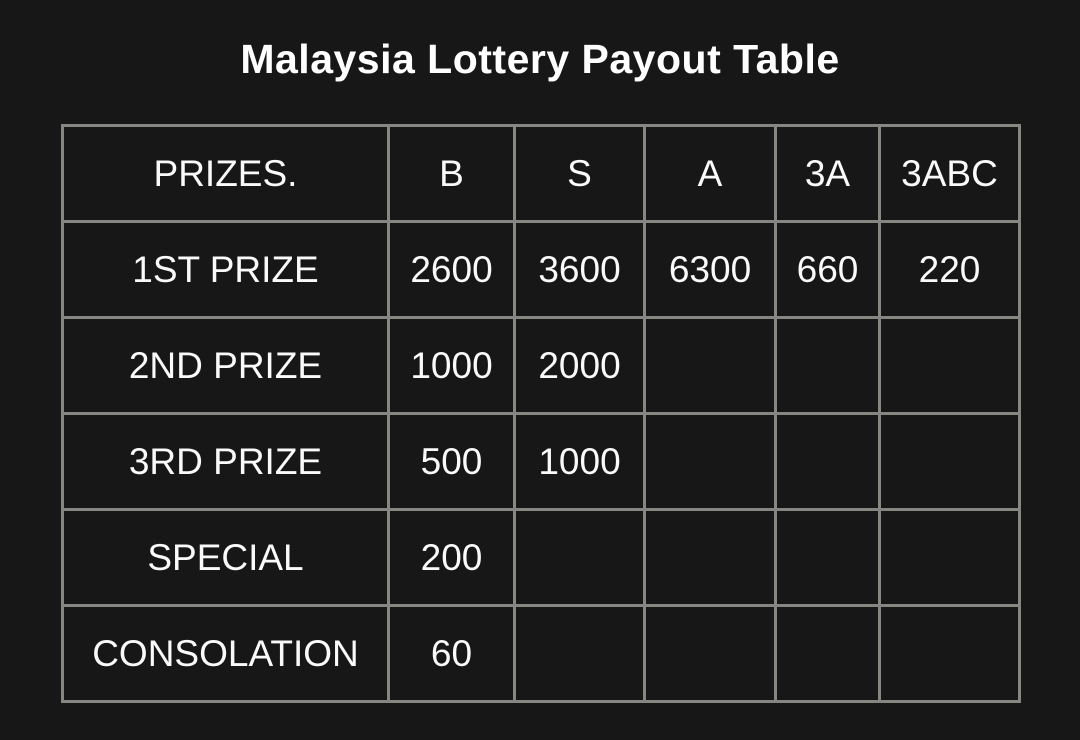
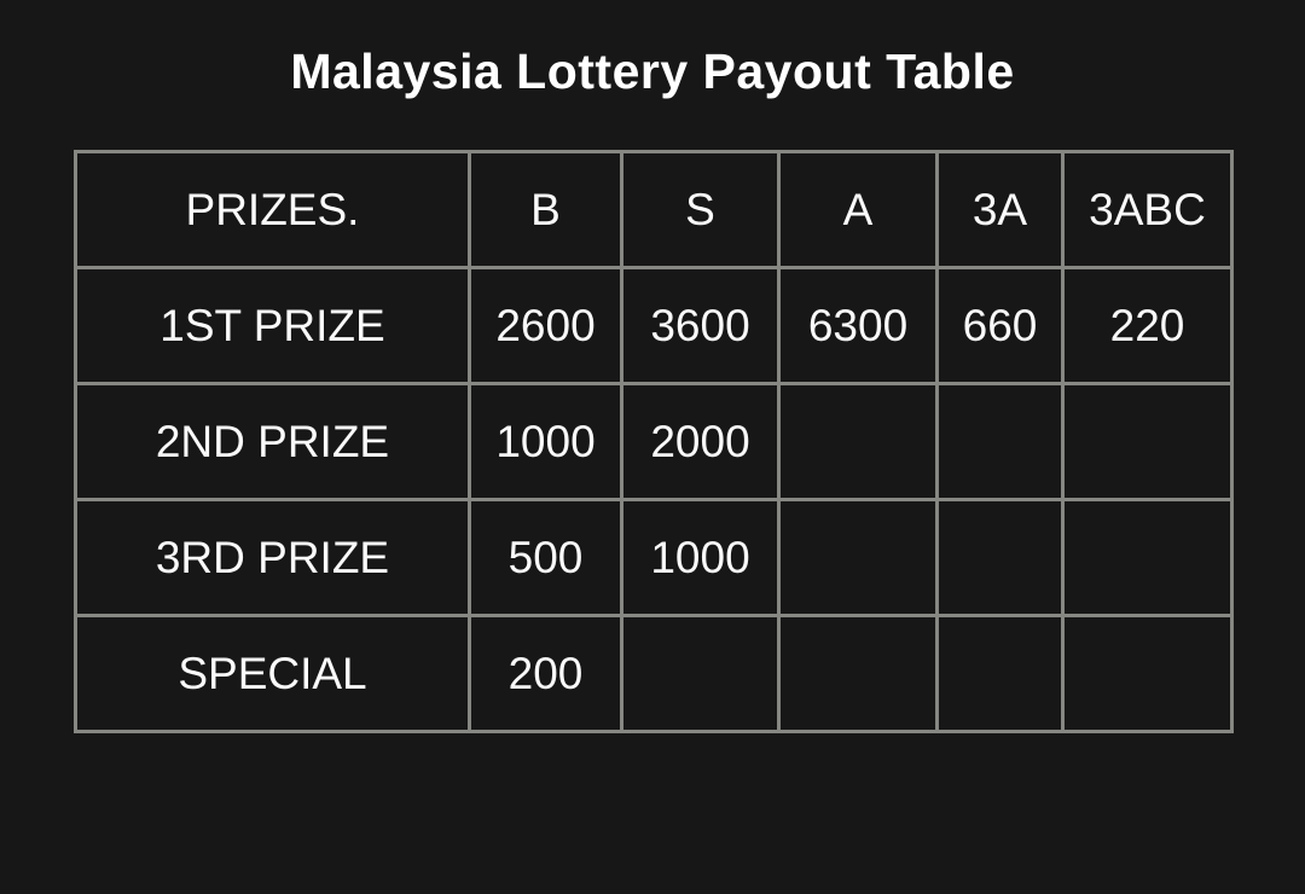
  Malaysia Lottery Payout Table
  PRIZES.	B	S	A	3A	3ABC
  1ST PRIZE	2600	3600	6300	660	220
  2ND PRIZE	1000	2000
  3RD PRIZE	500	1000
  SPECIAL	200
- CONSOLATION	60
